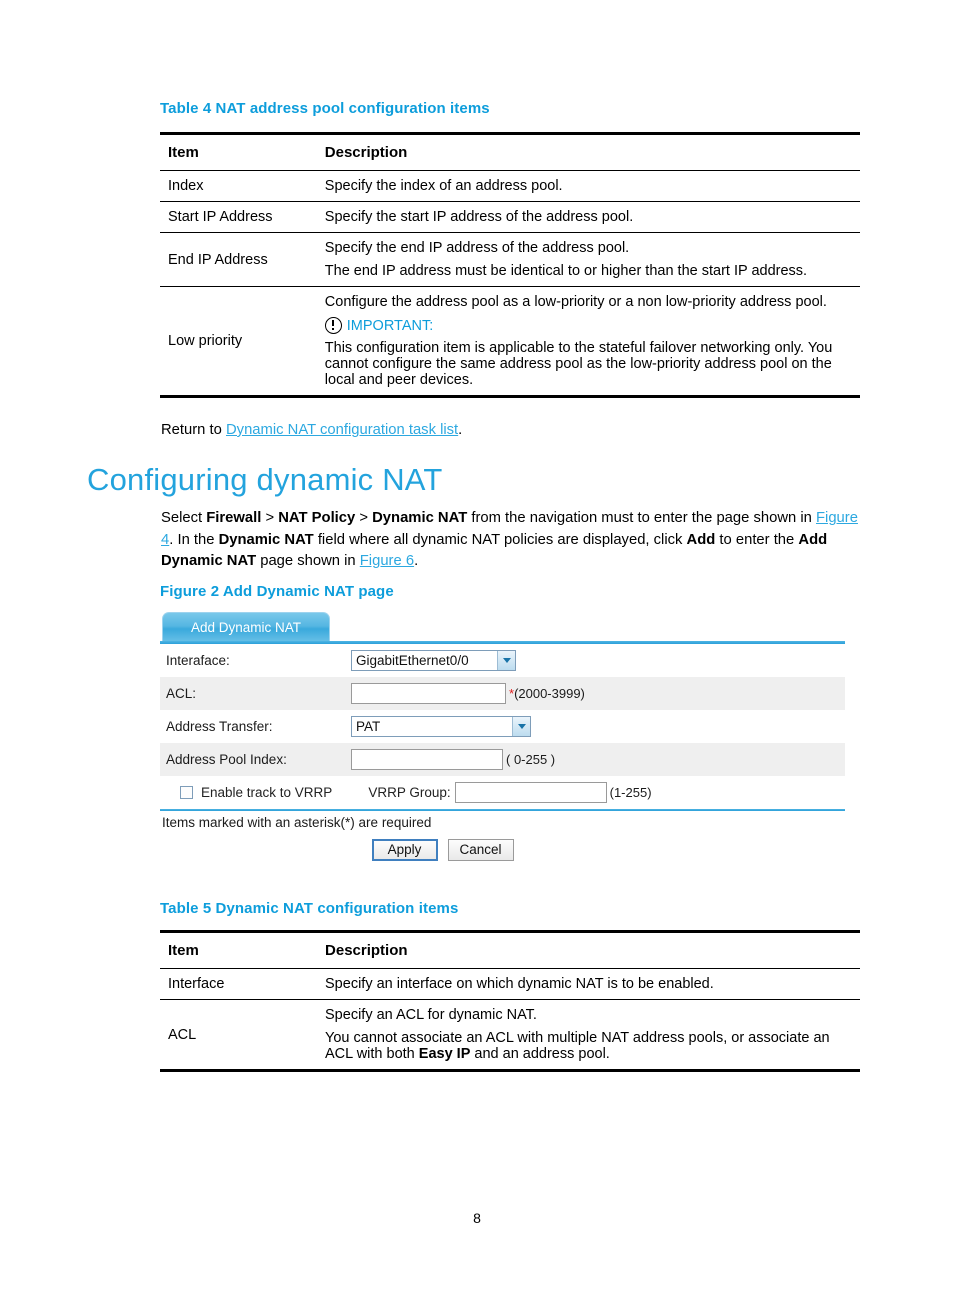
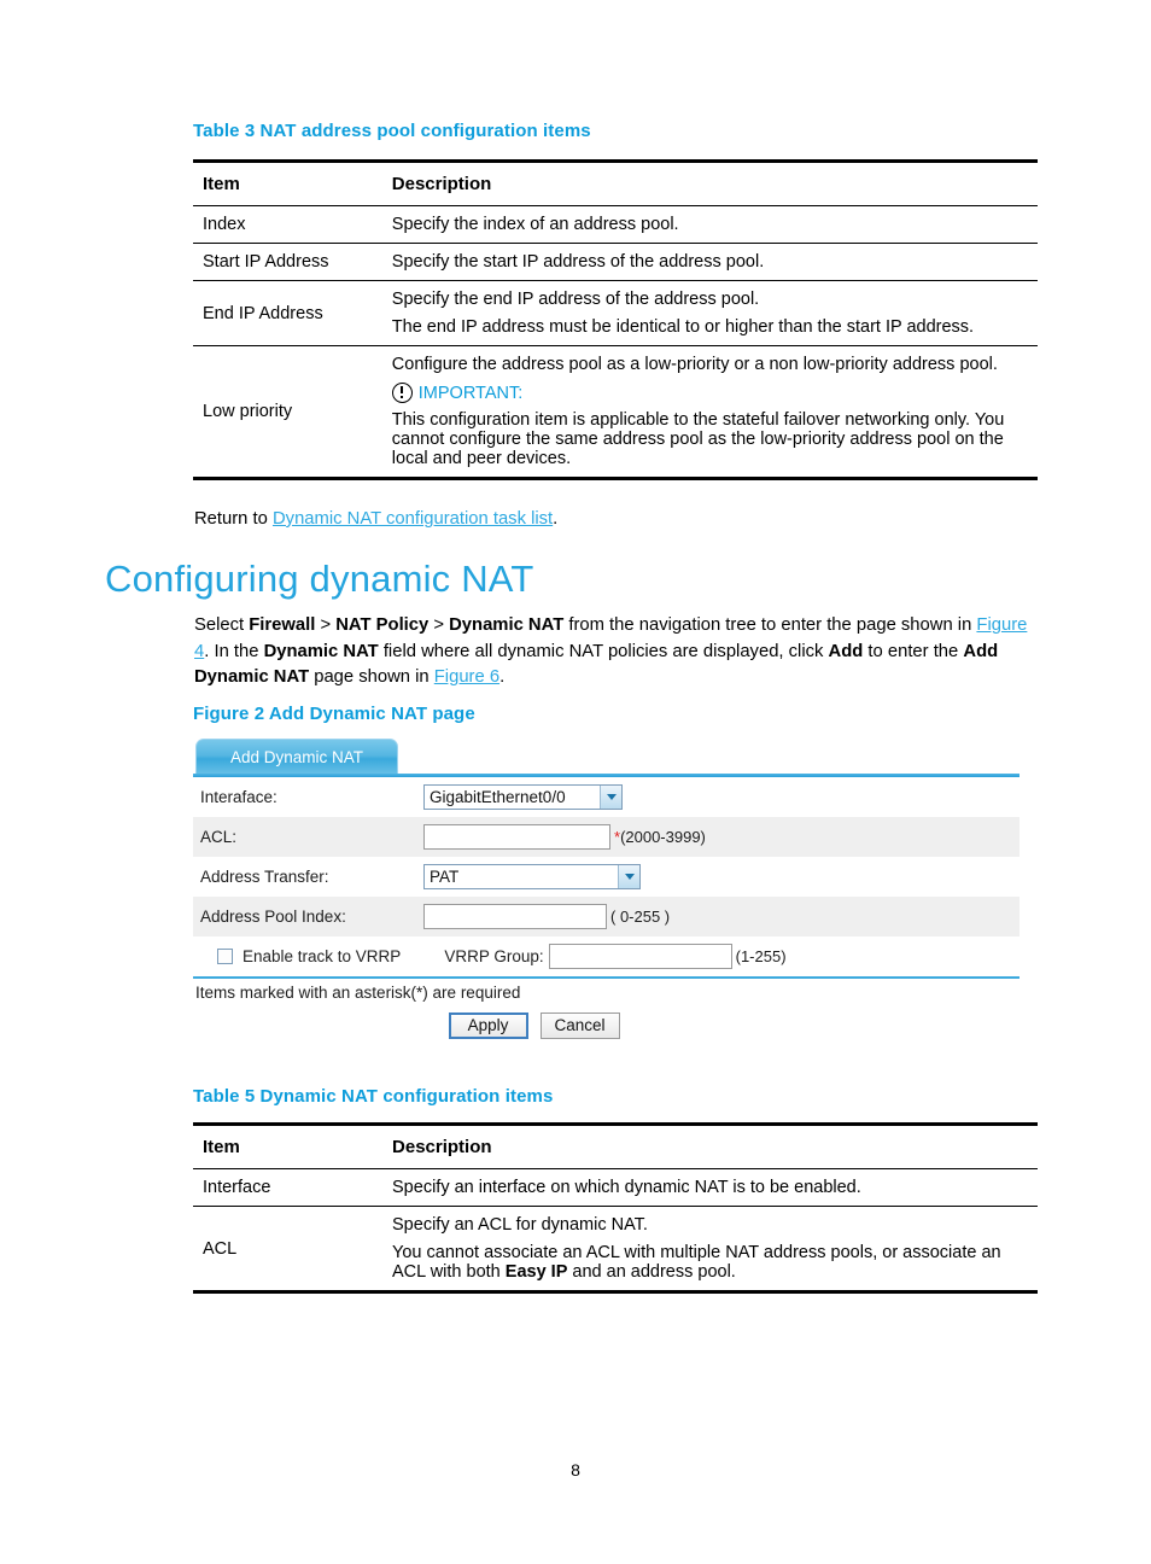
- Table 4 NAT address pool configuration items
+ Table 3 NAT address pool configuration items
  Item	Description
  Index	Specify the index of an address pool.
  Start IP Address	Specify the start IP address of the address pool.
  End IP Address	Specify the end IP address of the address pool. The end IP address must be identical to or higher than the start IP address.
  Low priority	Configure the address pool as a low-priority or a non low-priority address pool. IMPORTANT: This configuration item is applicable to the stateful failover networking only. You cannot configure the same address pool as the low-priority address pool on the local and peer devices.
  Return to Dynamic NAT configuration task list.
  Configuring dynamic NAT
- Select Firewall > NAT Policy > Dynamic NAT from the navigation must to enter the page shown in Figure 4. In the Dynamic NAT field where all dynamic NAT policies are displayed, click Add to enter the Add Dynamic NAT page shown in Figure 6.
+ Select Firewall > NAT Policy > Dynamic NAT from the navigation tree to enter the page shown in Figure 4. In the Dynamic NAT field where all dynamic NAT policies are displayed, click Add to enter the Add Dynamic NAT page shown in Figure 6.
  Figure 2 Add Dynamic NAT page
  Add Dynamic NAT
  Interaface:
  GigabitEthernet0/0
  ACL:
  *(2000-3999)
  Address Transfer:
  PAT
  Address Pool Index:
  ( 0-255 )
  Enable track to VRRP
  VRRP Group:
  (1-255)
  Items marked with an asterisk(*) are required
  Apply
  Cancel
  Table 5 Dynamic NAT configuration items
  Item	Description
  Interface	Specify an interface on which dynamic NAT is to be enabled.
  ACL	Specify an ACL for dynamic NAT. You cannot associate an ACL with multiple NAT address pools, or associate an ACL with both Easy IP and an address pool.
  8
